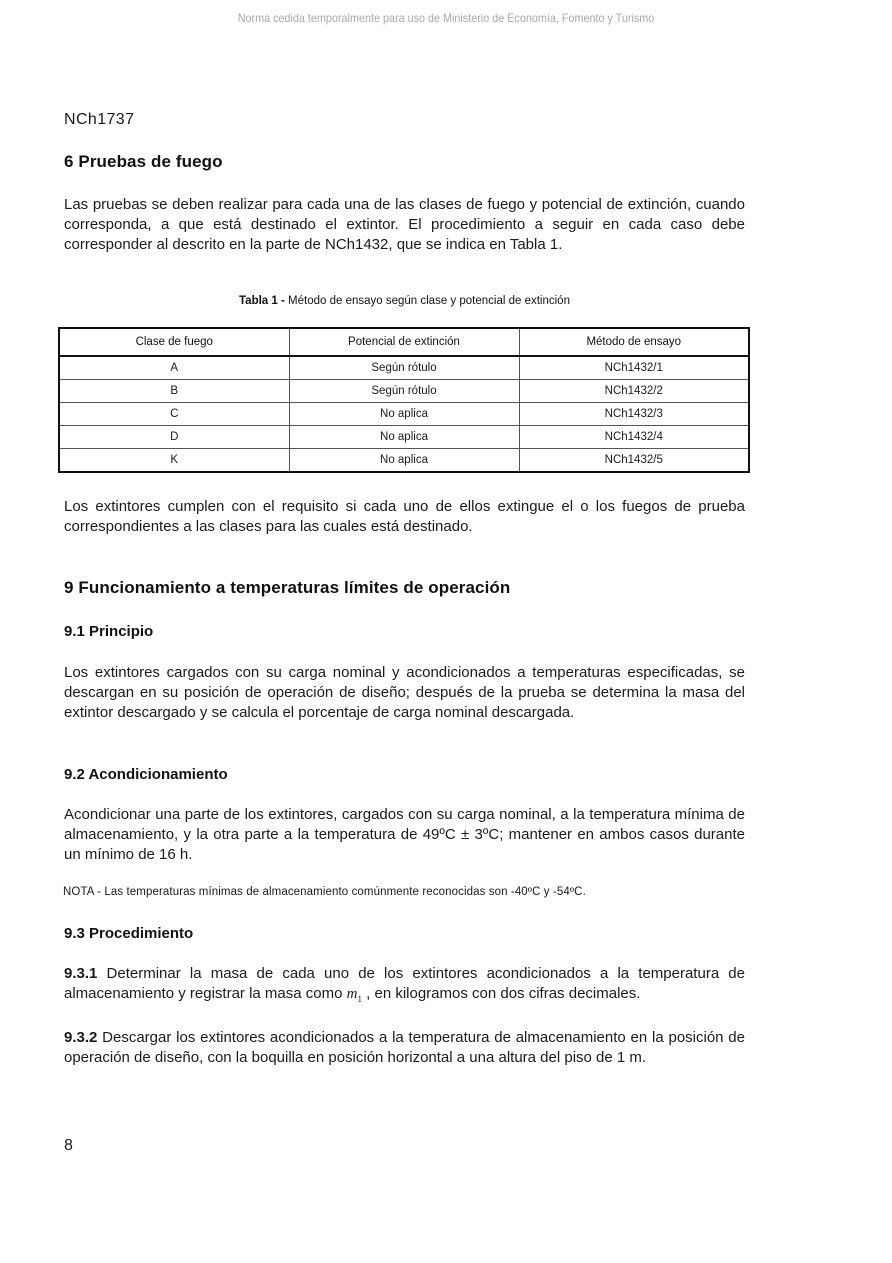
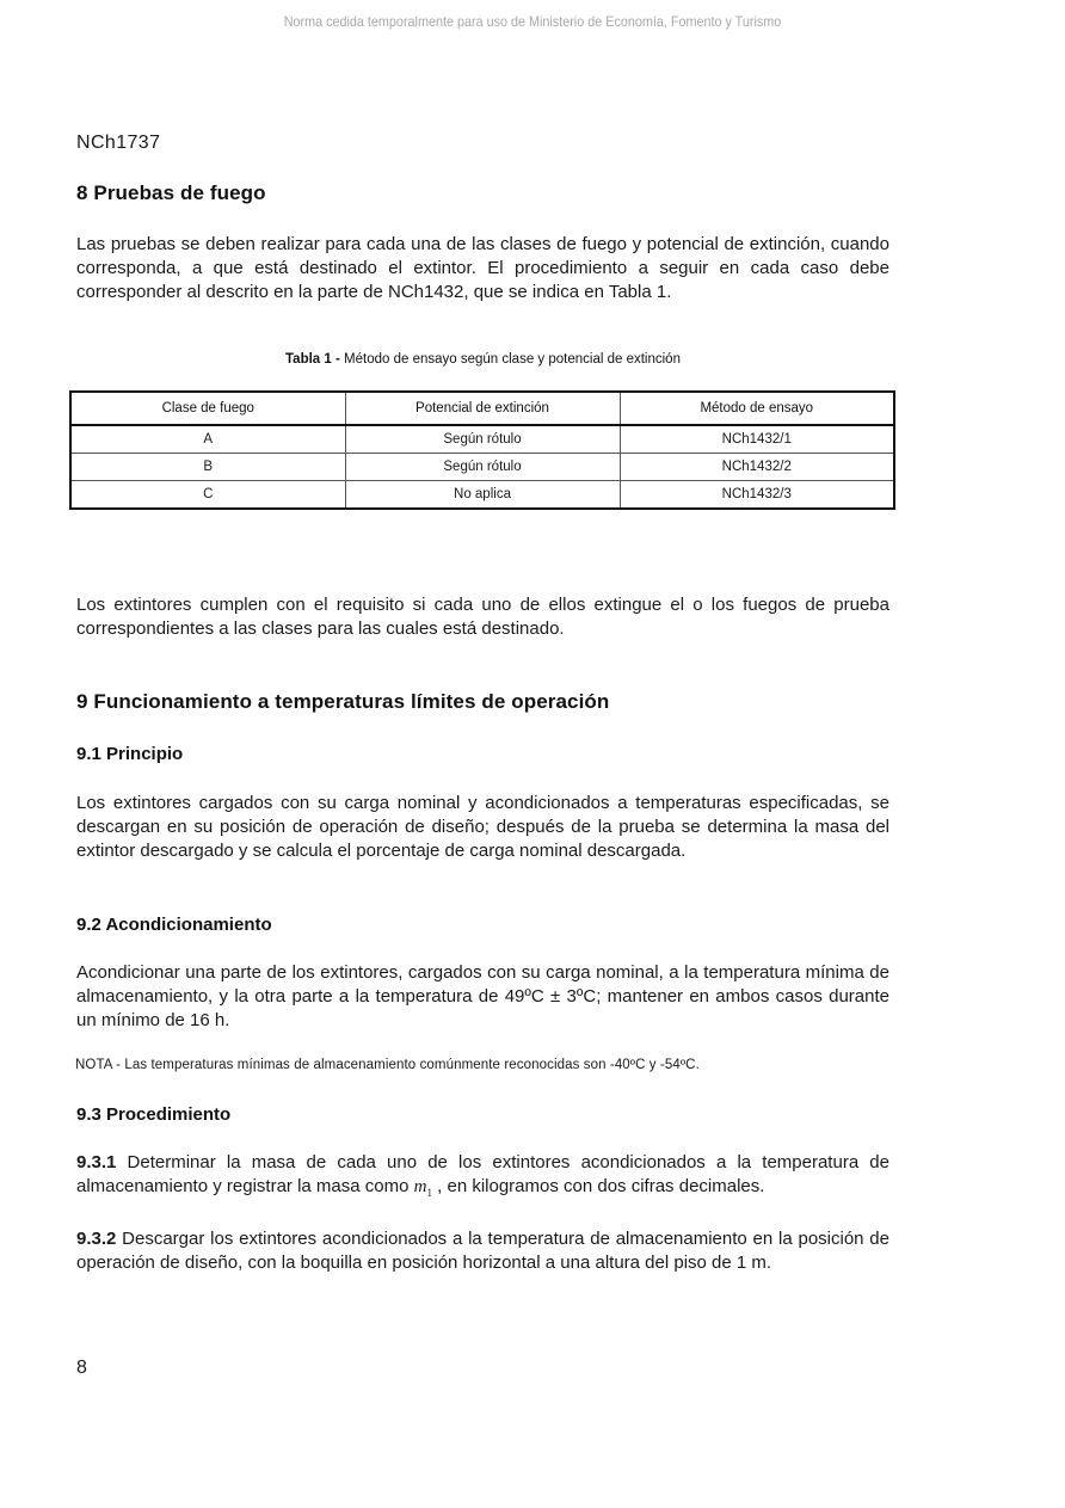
  Norma cedida temporalmente para uso de Ministerio de Economía, Fomento y Turismo
  NCh1737
- 6 Pruebas de fuego
+ 8 Pruebas de fuego
  Las pruebas se deben realizar para cada una de las clases de fuego y potencial de extinción, cuando corresponda, a que está destinado el extintor. El procedimiento a seguir en cada caso debe corresponder al descrito en la parte de NCh1432, que se indica en Tabla 1.
  Tabla 1 - Método de ensayo según clase y potencial de extinción
  Clase de fuego	Potencial de extinción	Método de ensayo
  A	Según rótulo	NCh1432/1
  B	Según rótulo	NCh1432/2
  C	No aplica	NCh1432/3
- D	No aplica	NCh1432/4
- K	No aplica	NCh1432/5
  Los extintores cumplen con el requisito si cada uno de ellos extingue el o los fuegos de prueba correspondientes a las clases para las cuales está destinado.
  9 Funcionamiento a temperaturas límites de operación
  9.1 Principio
  Los extintores cargados con su carga nominal y acondicionados a temperaturas especificadas, se descargan en su posición de operación de diseño; después de la prueba se determina la masa del extintor descargado y se calcula el porcentaje de carga nominal descargada.
  9.2 Acondicionamiento
  Acondicionar una parte de los extintores, cargados con su carga nominal, a la temperatura mínima de almacenamiento, y la otra parte a la temperatura de 49ºC ± 3ºC; mantener en ambos casos durante un mínimo de 16 h.
  NOTA - Las temperaturas mínimas de almacenamiento comúnmente reconocidas son -40ºC y -54ºC.
  9.3 Procedimiento
  9.3.1 Determinar la masa de cada uno de los extintores acondicionados a la temperatura de almacenamiento y registrar la masa como m1 , en kilogramos con dos cifras decimales.
  9.3.2 Descargar los extintores acondicionados a la temperatura de almacenamiento en la posición de operación de diseño, con la boquilla en posición horizontal a una altura del piso de 1 m.
  8
